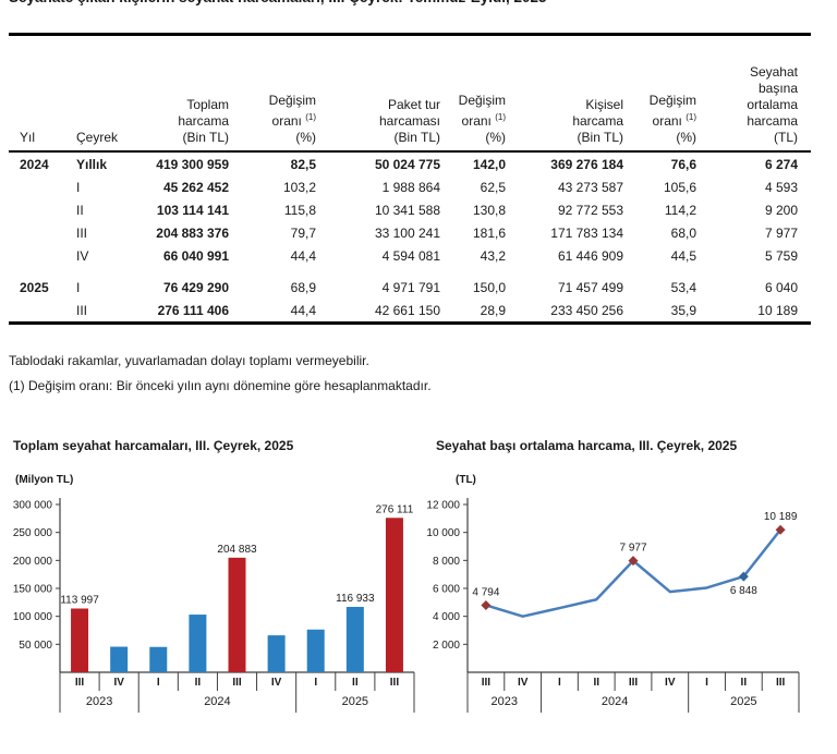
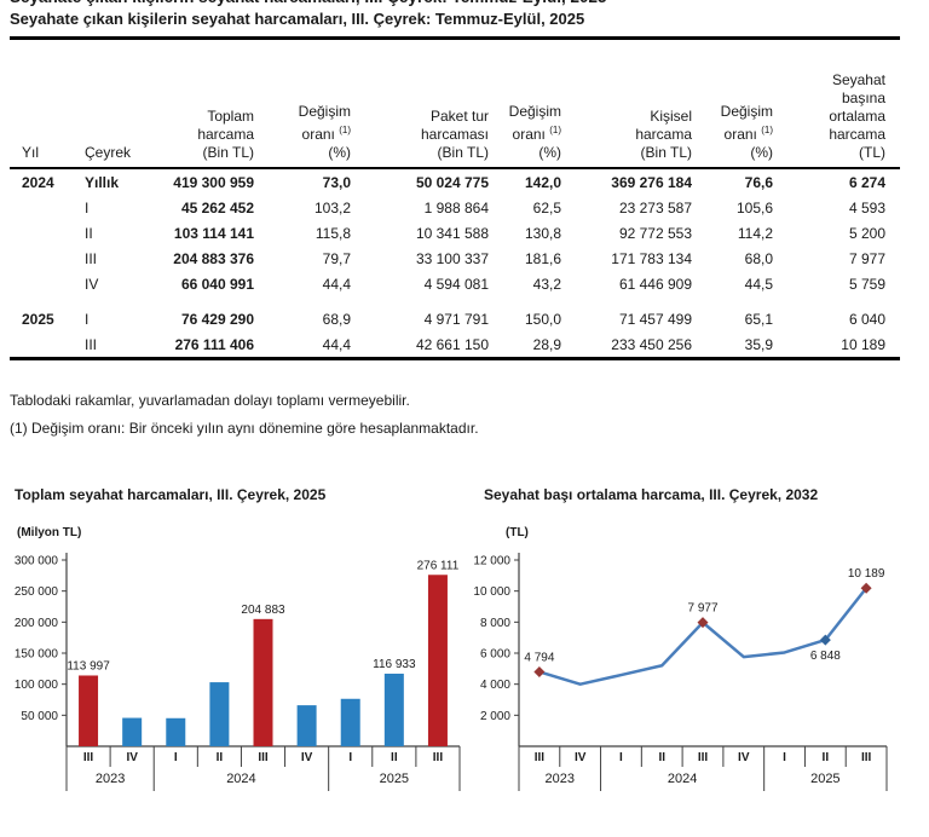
+ Seyahate çıkan kişilerin seyahat harcamaları, III. Çeyrek: Temmuz-Eylül, 2025
  Yıl	Çeyrek	Toplamharcama(Bin TL)	Değişimoranı (1)(%)	Paket turharcaması(Bin TL)	Değişimoranı (1)(%)	Kişiselharcama(Bin TL)	Değişimoranı (1)(%)	Seyahatbaşınaortalamaharcama(TL)
- 2024	Yıllık	419 300 959	82,5	50 024 775	142,0	369 276 184	76,6	6 274
+ 2024	Yıllık	419 300 959	73,0	50 024 775	142,0	369 276 184	76,6	6 274
- 	I	45 262 452	103,2	1 988 864	62,5	43 273 587	105,6	4 593
+ 	I	45 262 452	103,2	1 988 864	62,5	23 273 587	105,6	4 593
- 	II	103 114 141	115,8	10 341 588	130,8	92 772 553	114,2	9 200
+ 	II	103 114 141	115,8	10 341 588	130,8	92 772 553	114,2	5 200
- 	III	204 883 376	79,7	33 100 241	181,6	171 783 134	68,0	7 977
+ 	III	204 883 376	79,7	33 100 337	181,6	171 783 134	68,0	7 977
  	IV	66 040 991	44,4	4 594 081	43,2	61 446 909	44,5	5 759
- 2025	I	76 429 290	68,9	4 971 791	150,0	71 457 499	53,4	6 040
+ 2025	I	76 429 290	68,9	4 971 791	150,0	71 457 499	65,1	6 040
  	III	276 111 406	44,4	42 661 150	28,9	233 450 256	35,9	10 189
  Tablodaki rakamlar, yuvarlamadan dolayı toplamı vermeyebilir.
  (1) Değişim oranı: Bir önceki yılın aynı dönemine göre hesaplanmaktadır.
  Toplam seyahat harcamaları, III. Çeyrek, 2025
  (Milyon TL)
  50 000
  100 000
  150 000
  200 000
  250 000
  300 000
  III
  IV
  I
  II
  III
  IV
  I
  II
  III
  2023
  2024
  2025
  113 997
  204 883
  116 933
  276 111
- Seyahat başı ortalama harcama, III. Çeyrek, 2025
+ Seyahat başı ortalama harcama, III. Çeyrek, 2032
  (TL)
  2 000
  4 000
  6 000
  8 000
  10 000
  12 000
  III
  IV
  I
  II
  III
  IV
  I
  II
  III
  2023
  2024
  2025
  4 794
  7 977
  6 848
  10 189
